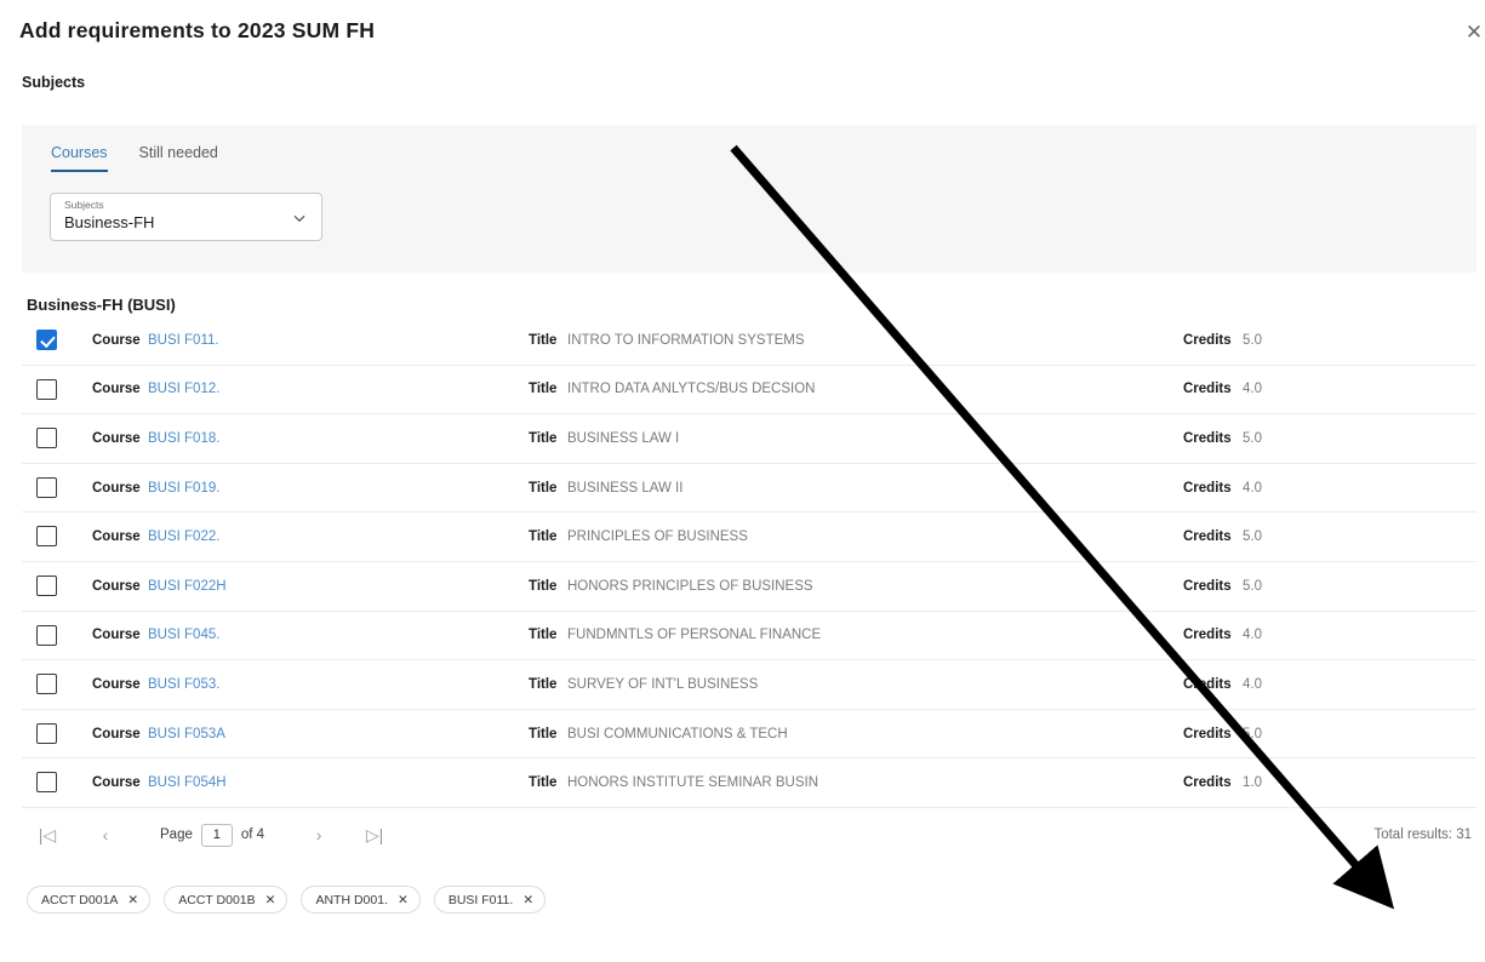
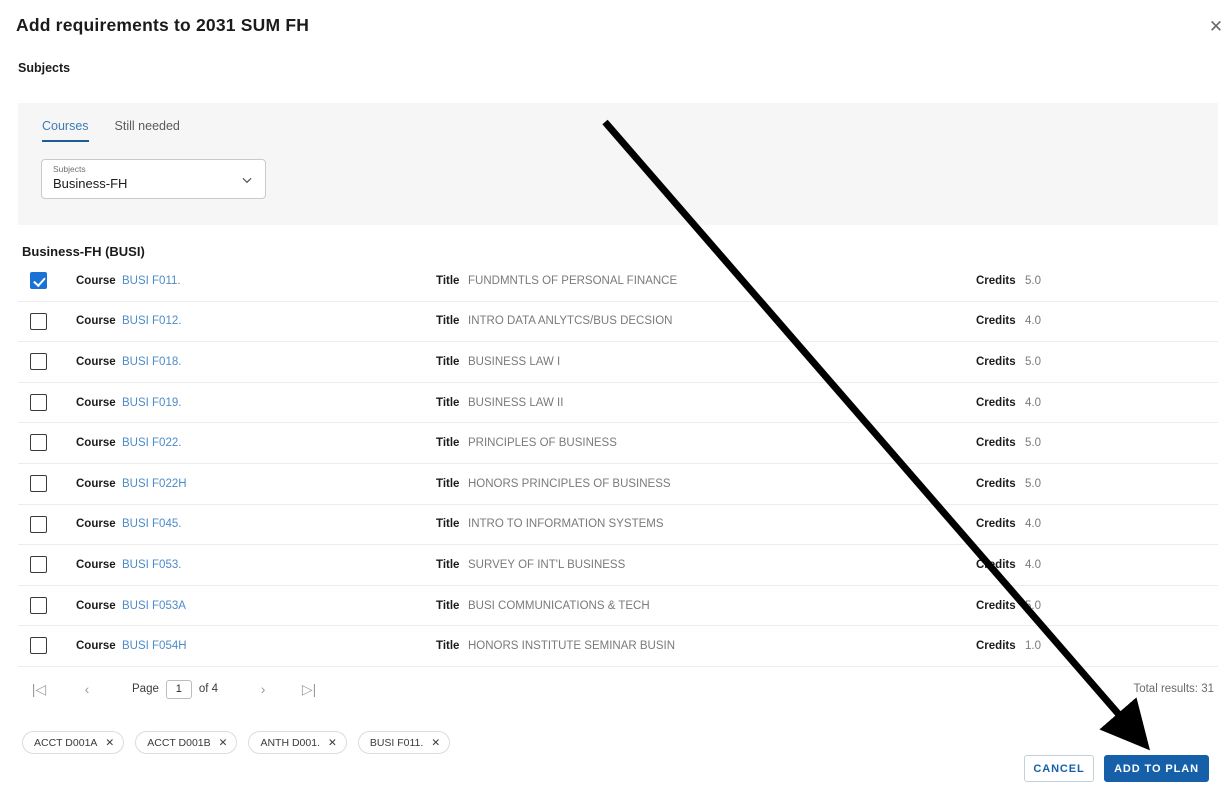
- Add requirements to 2023 SUM FH
+ Add requirements to 2031 SUM FH
  ✕
  Subjects
  Courses
  Still needed
  Subjects
  Business-FH
  Business-FH (BUSI)
  Course
  BUSI F011.
  Title
- INTRO TO INFORMATION SYSTEMS
+ FUNDMNTLS OF PERSONAL FINANCE
  Credits
  5.0
  Course
  BUSI F012.
  Title
  INTRO DATA ANLYTCS/BUS DECSION
  Credits
  4.0
  Course
  BUSI F018.
  Title
  BUSINESS LAW I
  Credits
  5.0
  Course
  BUSI F019.
  Title
  BUSINESS LAW II
  Credits
  4.0
  Course
  BUSI F022.
  Title
  PRINCIPLES OF BUSINESS
  Credits
  5.0
  Course
  BUSI F022H
  Title
  HONORS PRINCIPLES OF BUSINESS
  Credits
  5.0
  Course
  BUSI F045.
  Title
- FUNDMNTLS OF PERSONAL FINANCE
+ INTRO TO INFORMATION SYSTEMS
  Credits
  4.0
  Course
  BUSI F053.
  Title
  SURVEY OF INT'L BUSINESS
  Cdits
  4.0
  Course
  BUSI F053A
  Title
  BUSI COMMUNICATIONS & TECH
  Credits
  Course
  BUSI F054H
  Title
  HONORS INSTITUTE SEMINAR BUSIN
  Credits
  1.0
  |◁
  ‹
  Page
  1
  of 4
  ›
  ▷|
  Total results: 31
  ACCT D001A
  ✕
  ACCT D001B
  ✕
  ANTH D001.
  ✕
  BUSI F011.
  ✕
+ CANCEL
+ ADD TO PLAN
